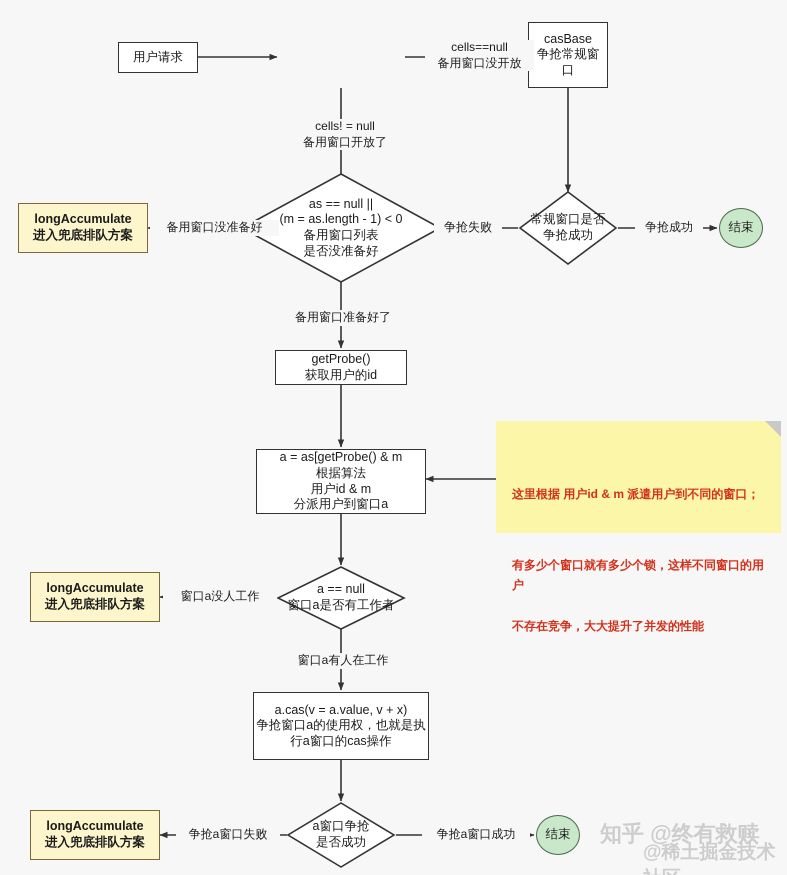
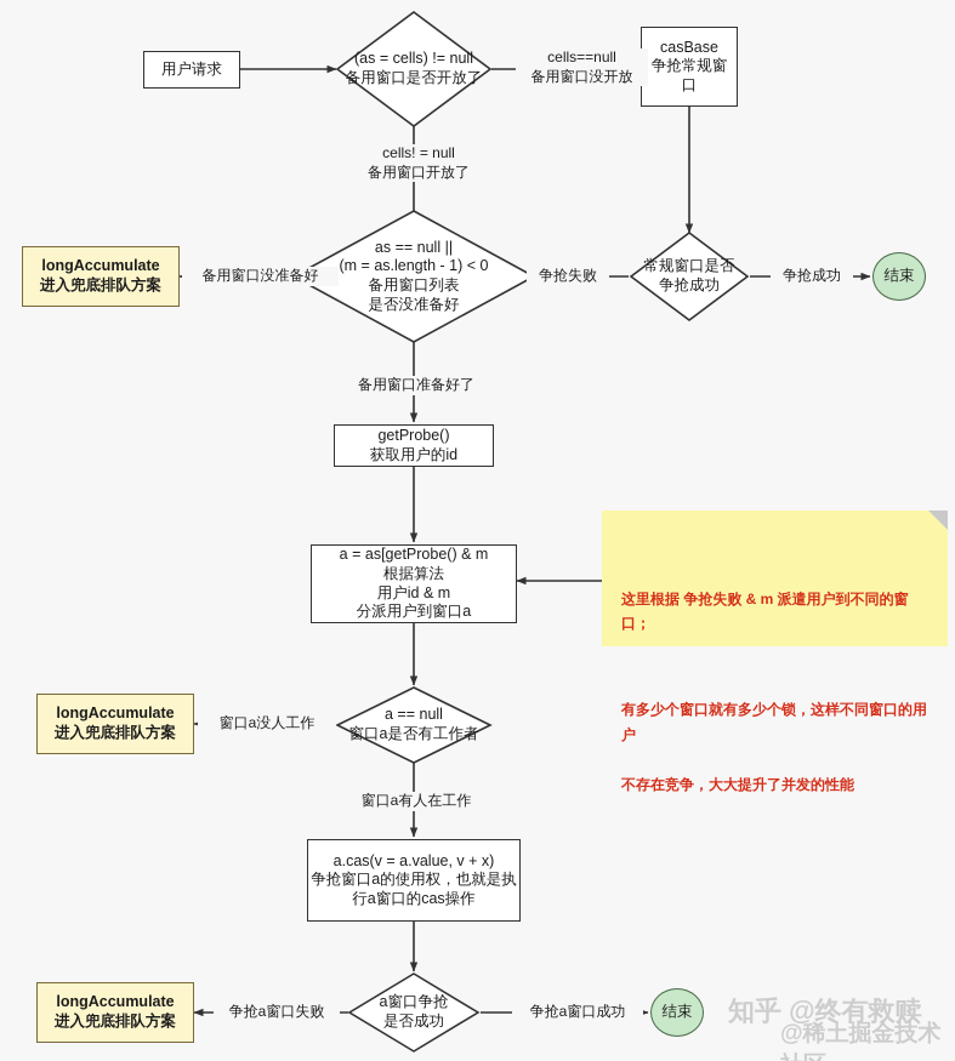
  用户请求
+ (as = cells) != null
+ 备用窗口是否开放了
  casBase
  争抢常规窗
  口
  as == null ||
  (m = as.length - 1) < 0
  备用窗口列表
  是否没准备好
  longAccumulate
  进入兜底排队方案
  常规窗口是否
  争抢成功
  结束
  getProbe()
  获取用户的id
  a = as[getProbe() & m
  根据算法
  用户id & m
  分派用户到窗口a
- 这里根据 用户id & m 派遣用户到不同的窗口；
+ 这里根据 争抢失败 & m 派遣用户到不同的窗口；
  有多少个窗口就有多少个锁，这样不同窗口的用户
  不存在竞争，大大提升了并发的性能
  a == null
  窗口a是否有工作者
  longAccumulate
  进入兜底排队方案
  a.cas(v = a.value, v + x)
  争抢窗口a的使用权，也就是执
  行a窗口的cas操作
  a窗口争抢
  是否成功
  longAccumulate
  进入兜底排队方案
  结束
  cells==null
  备用窗口没开放
  cells! = null
  备用窗口开放了
  备用窗口没准备好
  争抢失败
  争抢成功
  备用窗口准备好了
  窗口a没人工作
  窗口a有人在工作
  争抢a窗口失败
  争抢a窗口成功
  知乎 @终有救赎
  @稀土掘金技术
